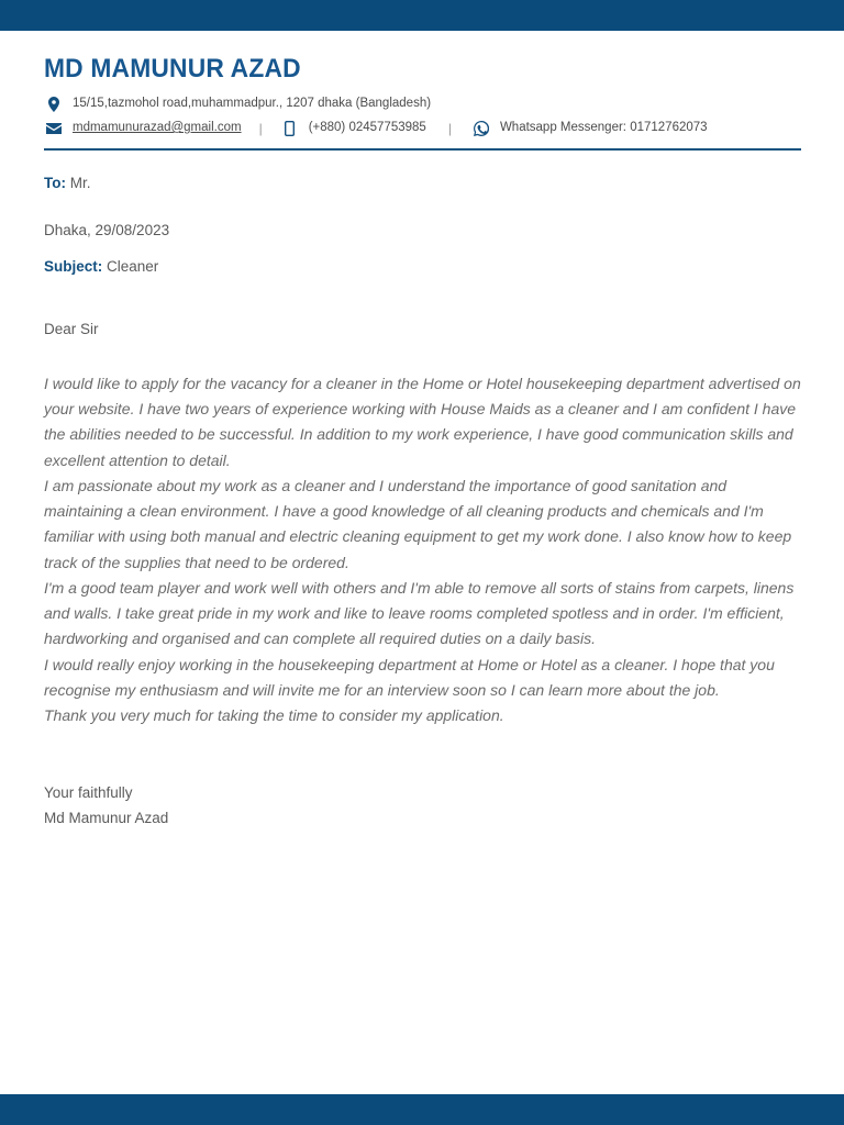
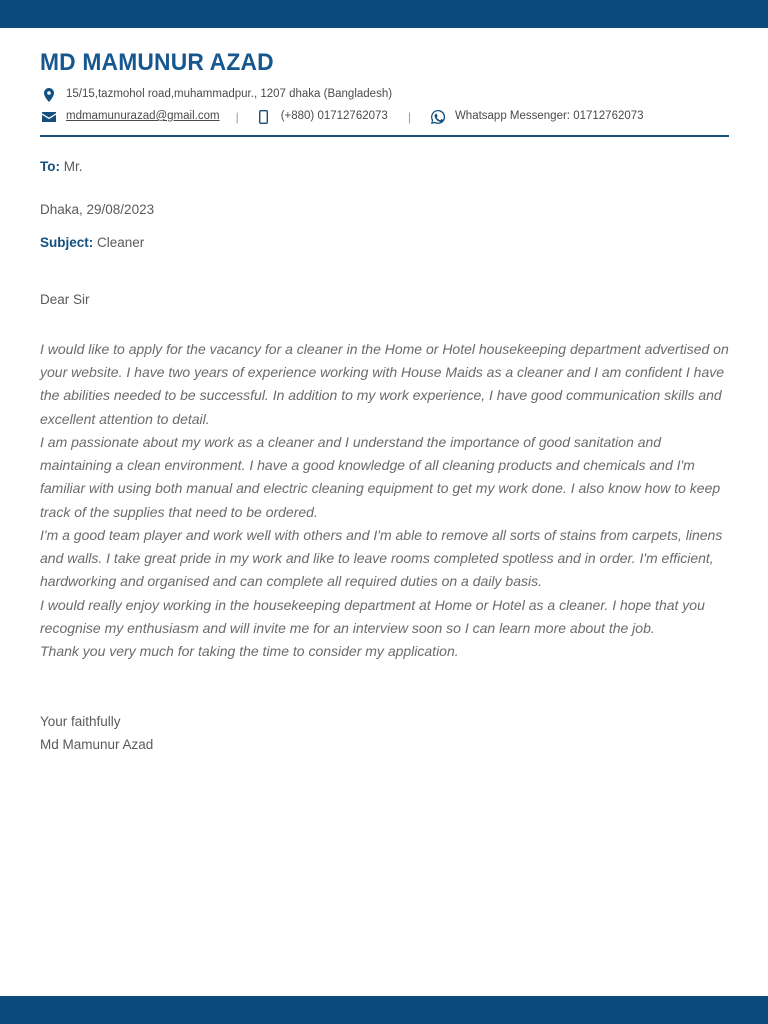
  MD MAMUNUR AZAD
  15/15,tazmohol road,muhammadpur., 1207 dhaka (Bangladesh)
  mdmamunurazad@gmail.com
  |
- (+880) 02457753985
+ (+880) 01712762073
  |
  Whatsapp Messenger: 01712762073
  To: Mr.
  Dhaka, 29/08/2023
  Subject: Cleaner
  Dear Sir
  I would like to apply for the vacancy for a cleaner in the Home or Hotel housekeeping department advertised on your website. I have two years of experience working with House Maids as a cleaner and I am confident I have the abilities needed to be successful. In addition to my work experience, I have good communication skills and excellent attention to detail.
  I am passionate about my work as a cleaner and I understand the importance of good sanitation and maintaining a clean environment. I have a good knowledge of all cleaning products and chemicals and I'm familiar with using both manual and electric cleaning equipment to get my work done. I also know how to keep track of the supplies that need to be ordered.
  I'm a good team player and work well with others and I'm able to remove all sorts of stains from carpets, linens and walls. I take great pride in my work and like to leave rooms completed spotless and in order. I'm efficient, hardworking and organised and can complete all required duties on a daily basis.
  I would really enjoy working in the housekeeping department at Home or Hotel as a cleaner. I hope that you recognise my enthusiasm and will invite me for an interview soon so I can learn more about the job.
  Thank you very much for taking the time to consider my application.
  Your faithfully
  Md Mamunur Azad
